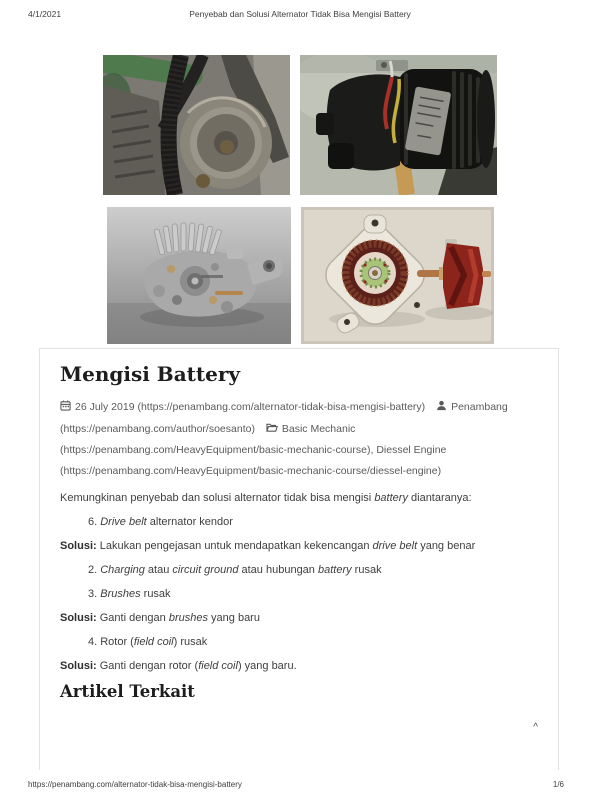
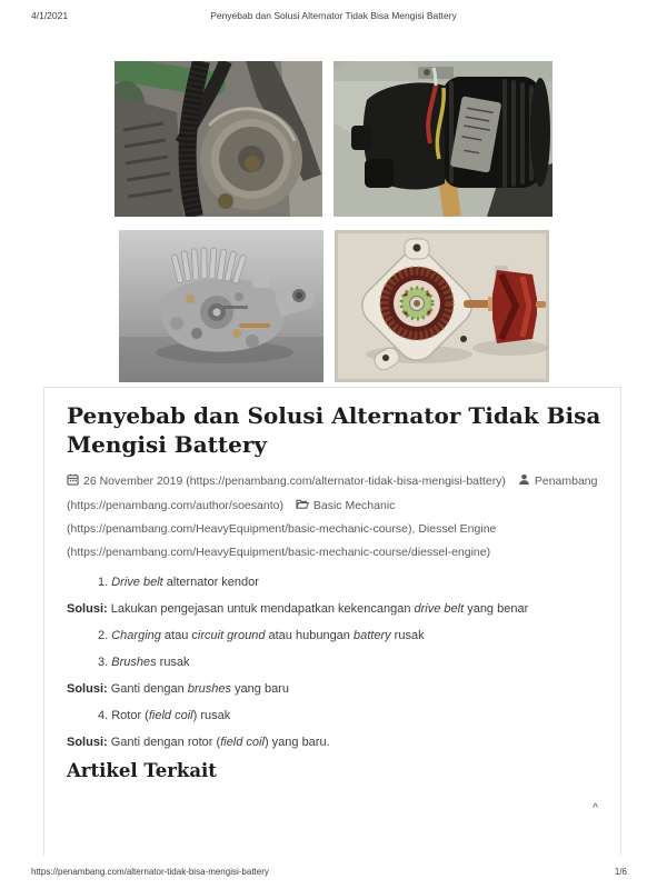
  4/1/2021
  Penyebab dan Solusi Alternator Tidak Bisa Mengisi Battery
+ Penyebab dan Solusi Alternator Tidak Bisa
  Mengisi Battery
- 26 July 2019 (https://penambang.com/alternator-tidak-bisa-mengisi-battery) Penambang
+ 26 November 2019 (https://penambang.com/alternator-tidak-bisa-mengisi-battery) Penambang
  (https://penambang.com/author/soesanto) Basic Mechanic
  (https://penambang.com/HeavyEquipment/basic-mechanic-course), Diessel Engine
  (https://penambang.com/HeavyEquipment/basic-mechanic-course/diessel-engine)
- Kemungkinan penyebab dan solusi alternator tidak bisa mengisi battery diantaranya:
- 6. Drive belt alternator kendor
+ 1. Drive belt alternator kendor
  Solusi: Lakukan pengejasan untuk mendapatkan kekencangan drive belt yang benar
  2. Charging atau circuit ground atau hubungan battery rusak
  3. Brushes rusak
  Solusi: Ganti dengan brushes yang baru
  4. Rotor (field coil) rusak
  Solusi: Ganti dengan rotor (field coil) yang baru.
  Artikel Terkait
  ^
  https://penambang.com/alternator-tidak-bisa-mengisi-battery
  1/6
